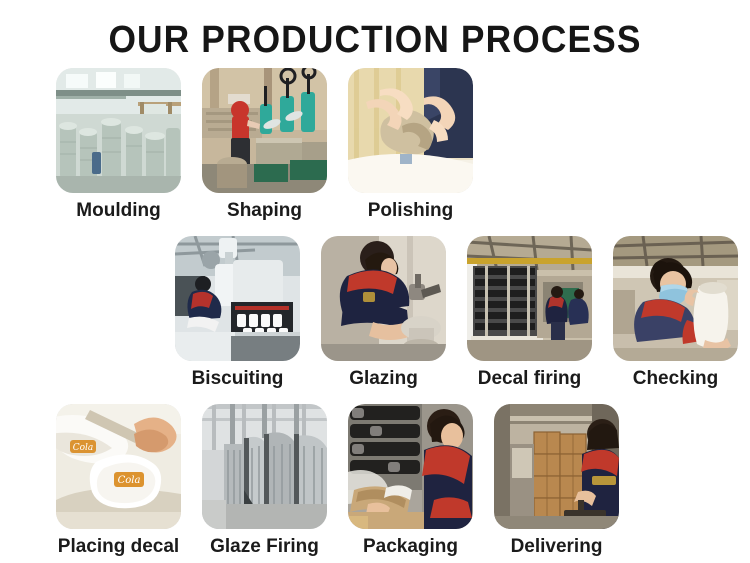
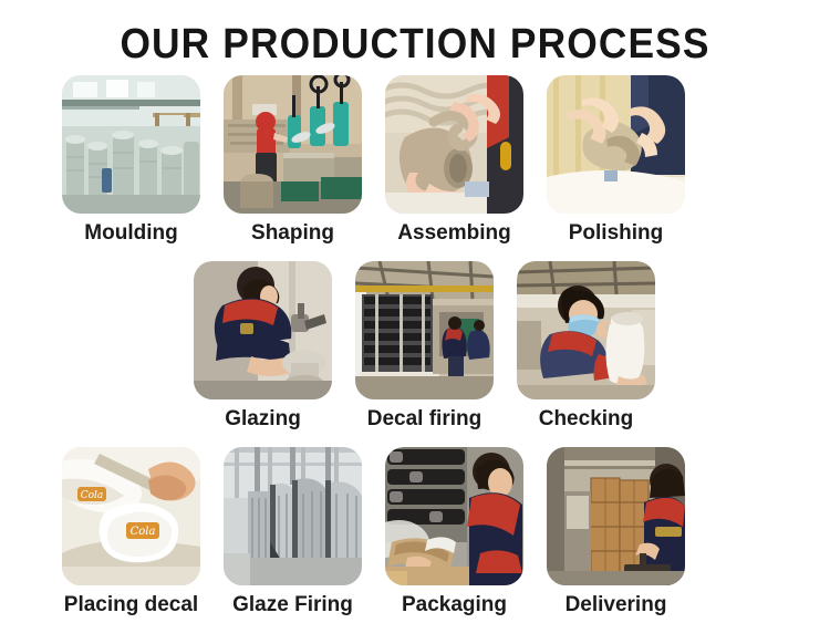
  OUR PRODUCTION PROCESS
  Moulding
  Shaping
+ Assembing
  Polishing
- Biscuiting
  Glazing
  Decal firing
  Checking
  Cola
  Cola
  Placing decal
  Glaze Firing
  Packaging
  Delivering
